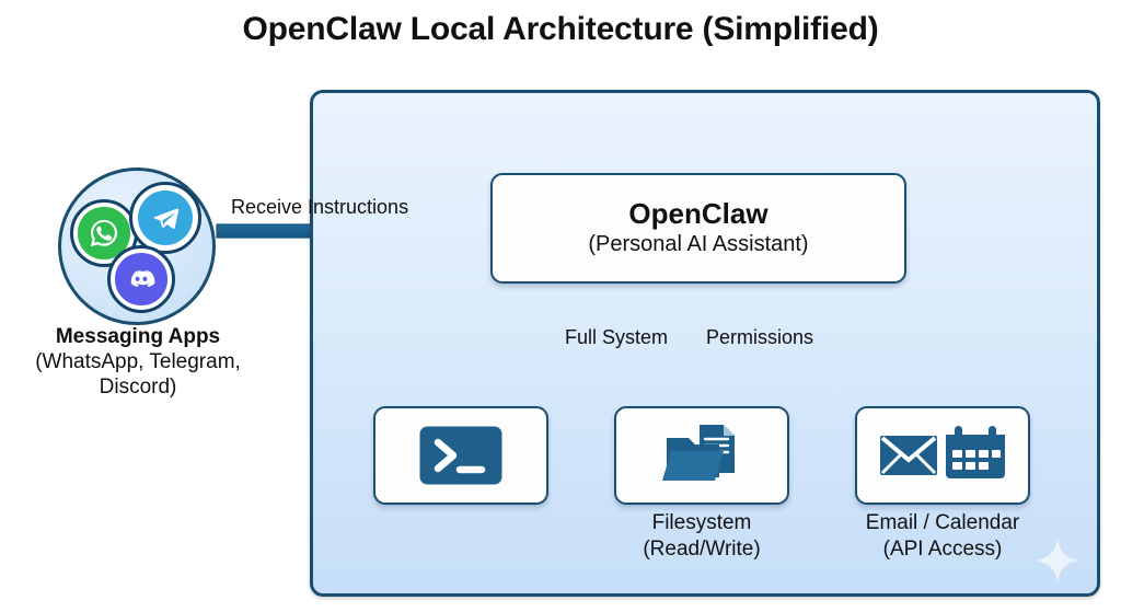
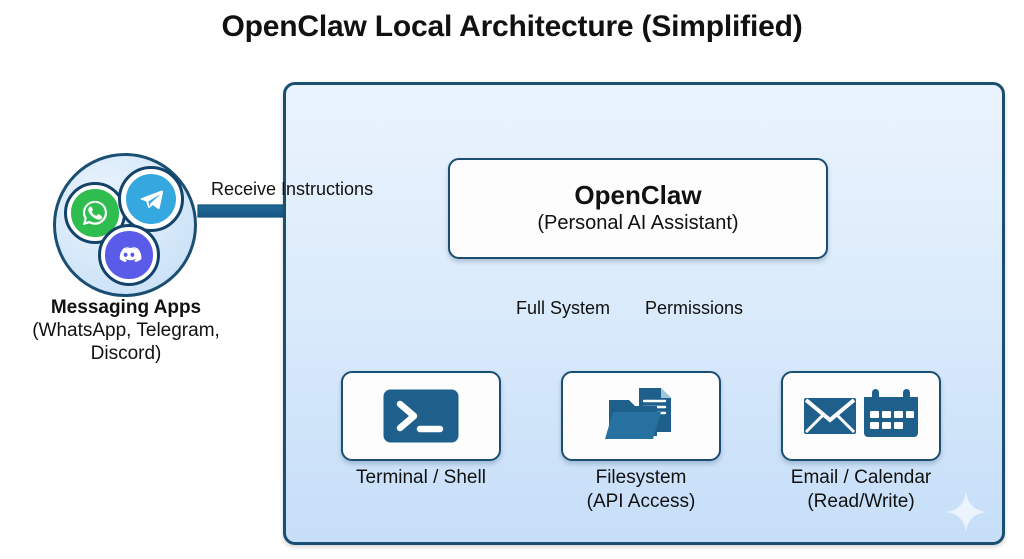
  OpenClaw Local Architecture (Simplified)
  Receive Instructions
  Full System
  Permissions
  Messaging Apps
  (WhatsApp, Telegram,
  Discord)
  OpenClaw
  (Personal AI Assistant)
+ Terminal / Shell
  Filesystem
- (Read/Write)
+ (API Access)
  Email / Calendar
- (API Access)
+ (Read/Write)
